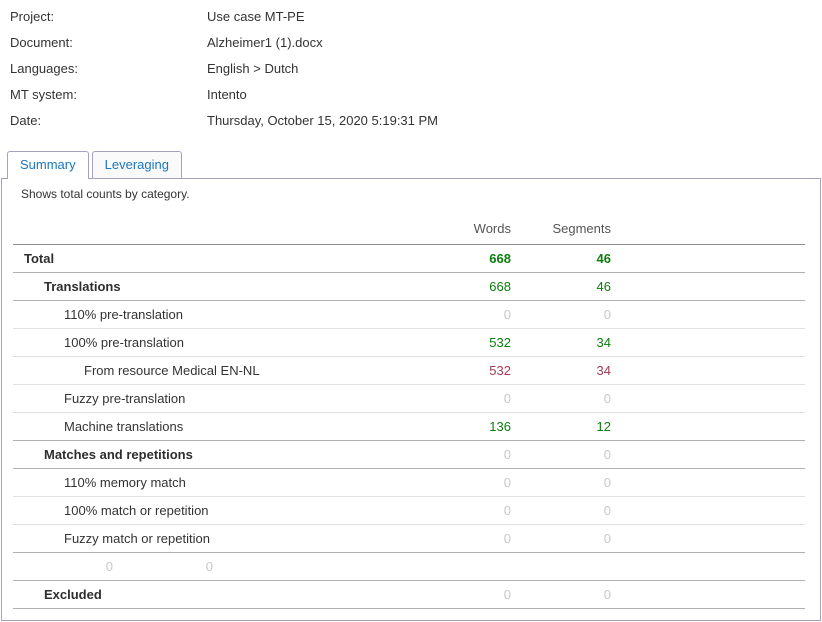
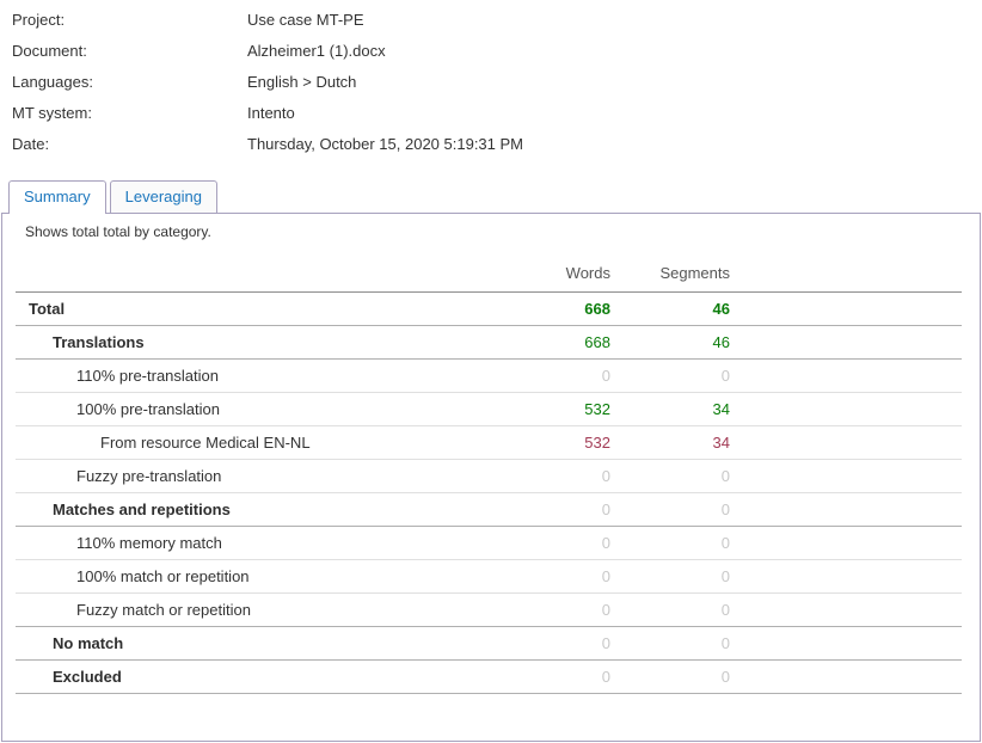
  Project:
  Use case MT-PE
  Document:
  Alzheimer1 (1).docx
  Languages:
  English > Dutch
  MT system:
  Intento
  Date:
  Thursday, October 15, 2020 5:19:31 PM
  Summary
  Leveraging
- Shows total counts by category.
+ Shows total total by category.
  Words
  Segments
  Total
  668
  46
  Translations
  668
  46
  110% pre-translation
  0
  0
  100% pre-translation
  532
  34
  From resource Medical EN-NL
  532
  34
  Fuzzy pre-translation
  0
  0
- Machine translations
- 136
- 12
  Matches and repetitions
  0
  0
  110% memory match
  0
  0
  100% match or repetition
  0
  0
  Fuzzy match or repetition
  0
  0
+ No match
  0
  0
  Excluded
  0
  0
